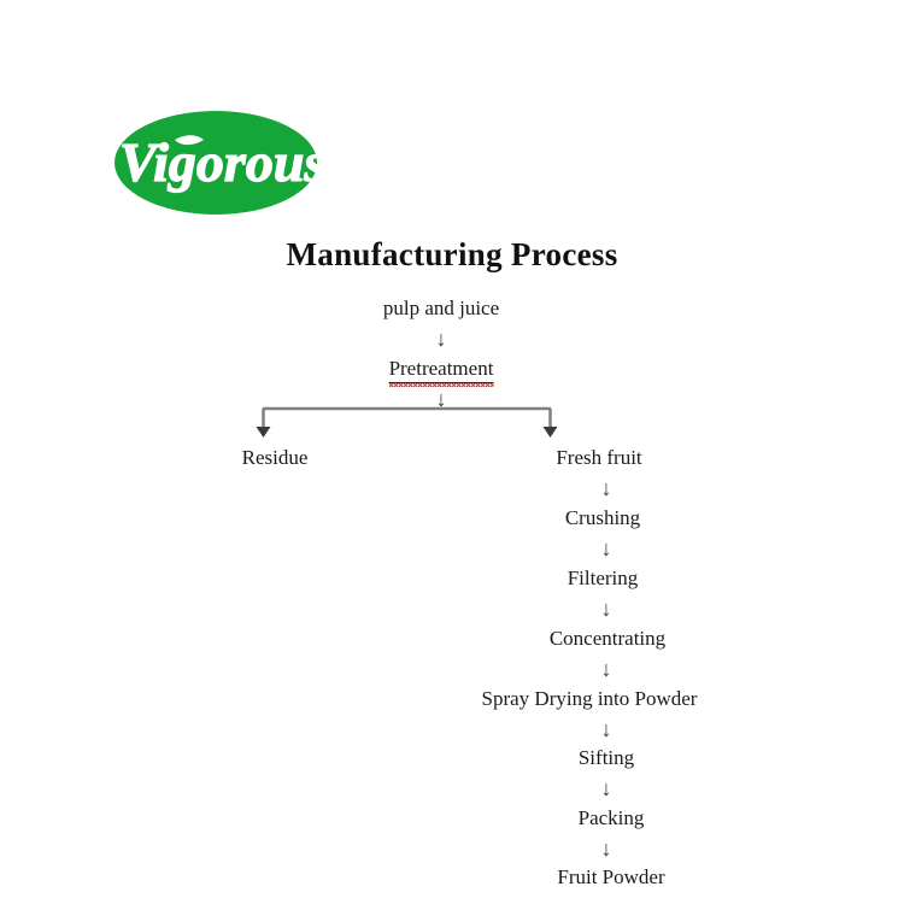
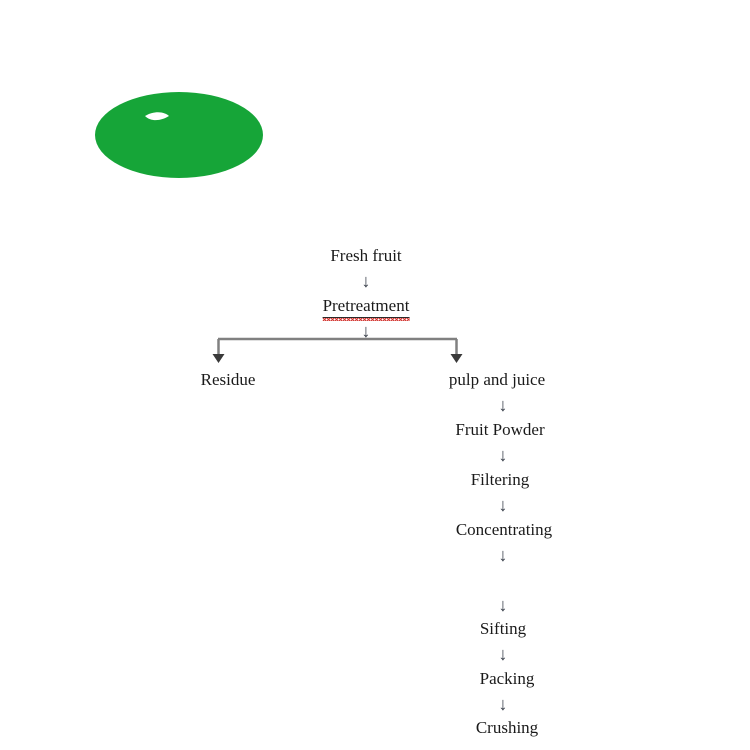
- Vigorous
- Manufacturing Process
- pulp and juice
+ Fresh fruit
  ↓
  Pretreatment
  ↓
  Residue
- Fresh fruit
+ pulp and juice
  ↓
- Crushing
+ Fruit Powder
  ↓
  Filtering
  ↓
  Concentrating
  ↓
- Spray Drying into Powder
  ↓
  Sifting
  ↓
  Packing
  ↓
- Fruit Powder
+ Crushing
